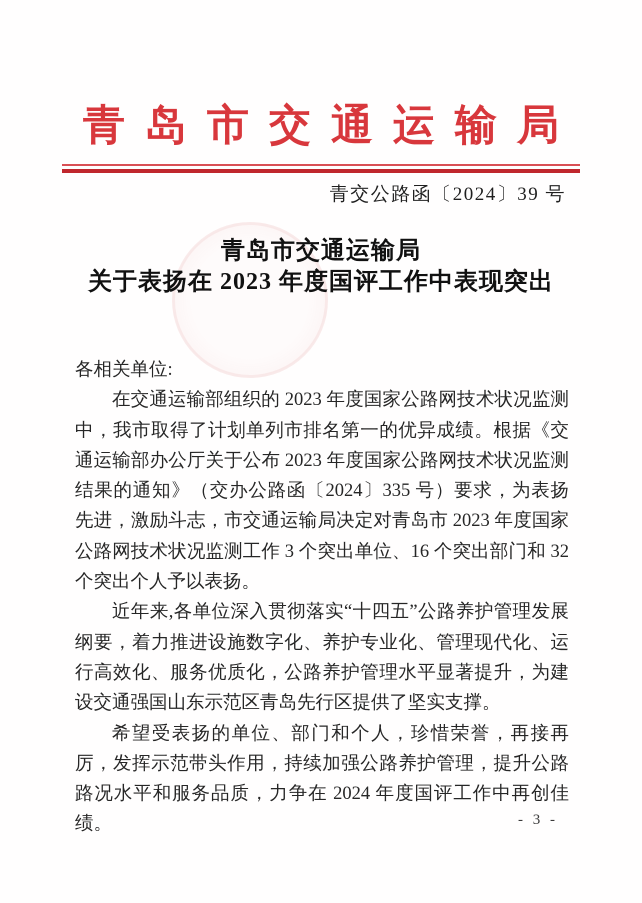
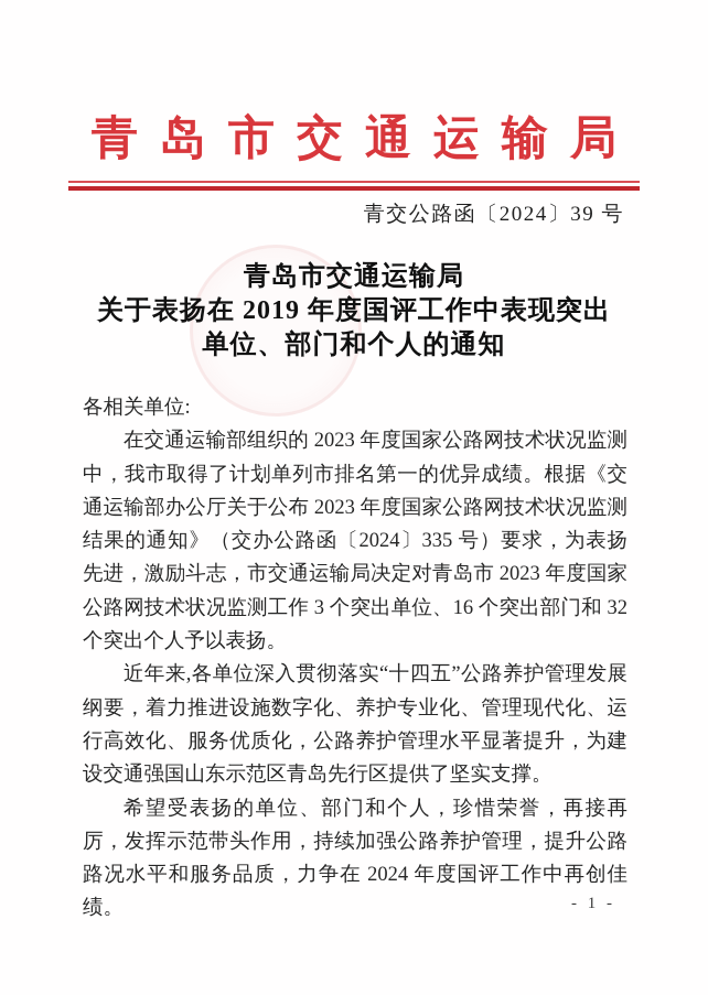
  青岛市交通运输局
  青交公路函〔2024〕39 号
  青岛市交通运输局
- 关于表扬在 2023 年度国评工作中表现突出
+ 关于表扬在 2019 年度国评工作中表现突出
+ 单位、部门和个人的通知
  各相关单位:
  在交通运输部组织的 2023 年度国家公路网技术状况监测中，我市取得了计划单列市排名第一的优异成绩。根据《交通运输部办公厅关于公布 2023 年度国家公路网技术状况监测结果的通知》（交办公路函〔2024〕335 号）要求，为表扬先进，激励斗志，市交通运输局决定对青岛市 2023 年度国家公路网技术状况监测工作 3 个突出单位、16 个突出部门和 32 个突出个人予以表扬。
  近年来,各单位深入贯彻落实“十四五”公路养护管理发展纲要，着力推进设施数字化、养护专业化、管理现代化、运行高效化、服务优质化，公路养护管理水平显著提升，为建设交通强国山东示范区青岛先行区提供了坚实支撑。
  希望受表扬的单位、部门和个人，珍惜荣誉，再接再厉，发挥示范带头作用，持续加强公路养护管理，提升公路路况水平和服务品质，力争在 2024 年度国评工作中再创佳绩。
- - 3 -
+ - 1 -
